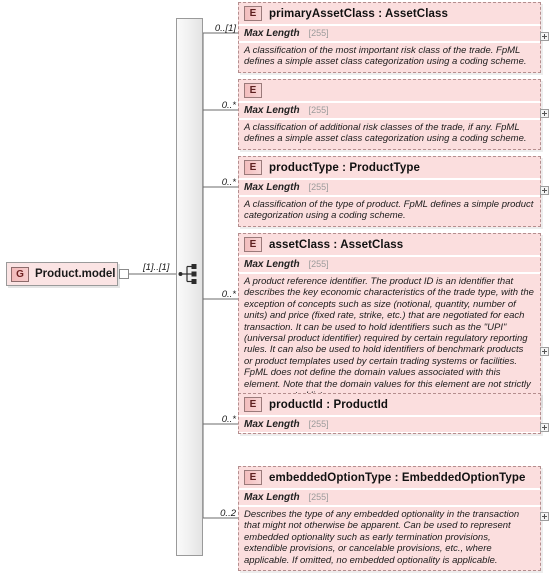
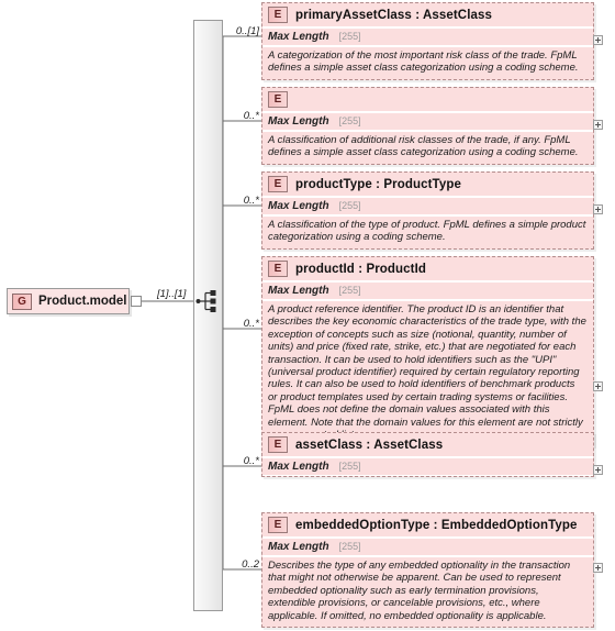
  G
  Product.model
  [1]..[1]
  0..[1]
  0..*
  0..*
  0..*
  0..*
  0..2
  E
  primaryAssetClass : AssetClass
  Max Length
  [255]
- A classification of the most important risk class of the trade. FpML defines a simple asset class categorization using a coding scheme.
+ A categorization of the most important risk class of the trade. FpML defines a simple asset class categorization using a coding scheme.
  E
  Max Length
  [255]
  A classification of additional risk classes of the trade, if any. FpML defines a simple asset class categorization using a coding scheme.
  E
  productType : ProductType
  Max Length
  [255]
  A classification of the type of product. FpML defines a simple product categorization using a coding scheme.
  E
- assetClass : AssetClass
+ productId : ProductId
  Max Length
  [255]
  A product reference identifier. The product ID is an identifier that describes the key economic characteristics of the trade type, with the exception of concepts such as size (notional, quantity, number of units) and price (fixed rate, strike, etc.) that are negotiated for each transaction. It can be used to hold identifiers such as the "UPI" (universal product identifier) required by certain regulatory reporting rules. It can also be used to hold identifiers of benchmark products or product templates used by certain trading systems or facilities. FpML does not define the domain values associated with this element. Note that the domain values for this element are not strictly
  E
- productId : ProductId
+ assetClass : AssetClass
  Max Length
  [255]
  E
  embeddedOptionType : EmbeddedOptionType
  Max Length
  [255]
  Describes the type of any embedded optionality in the transaction that might not otherwise be apparent. Can be used to represent embedded optionality such as early termination provisions, extendible provisions, or cancelable provisions, etc., where applicable. If omitted, no embedded optionality is applicable.
